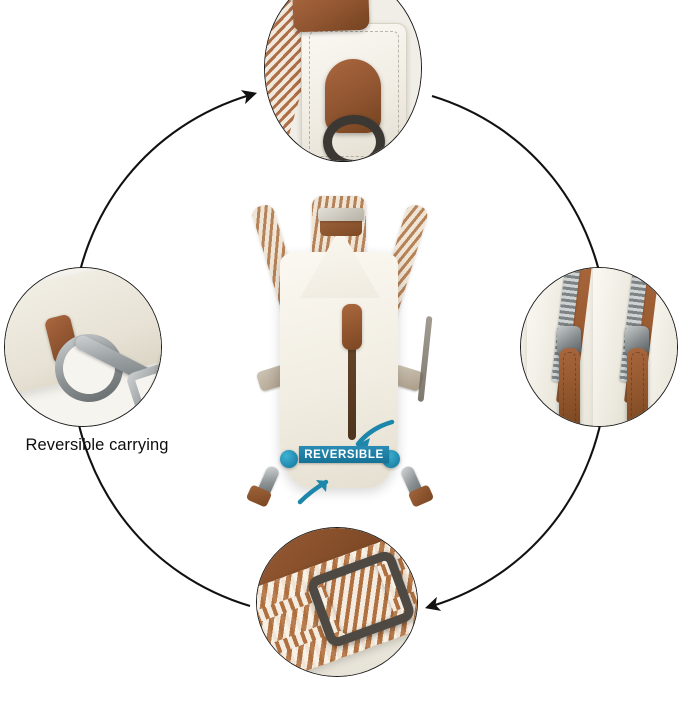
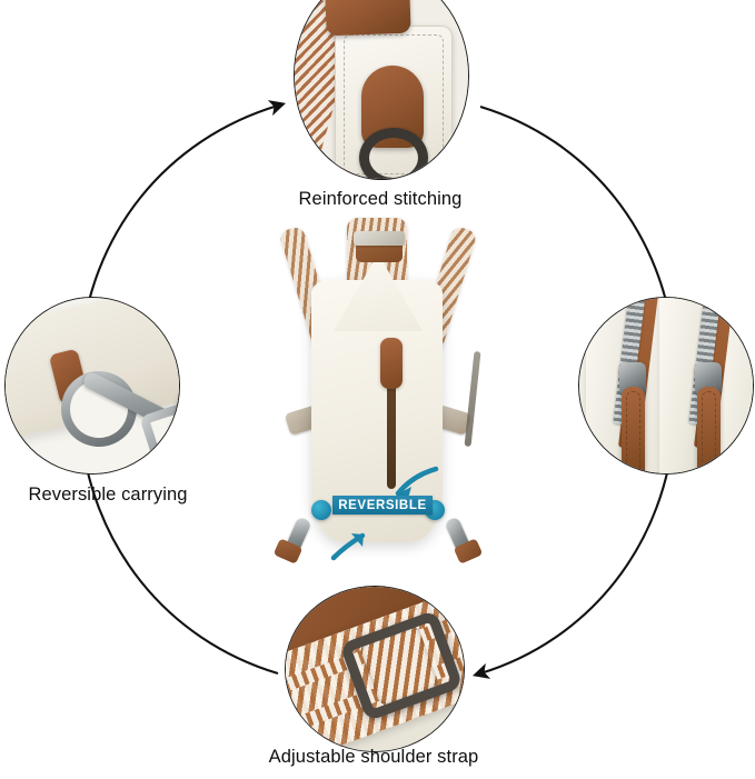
+ Reinforced stitching
+ Adjustable shoulder strap
  Reversible carrying
  REVERSIBLE
